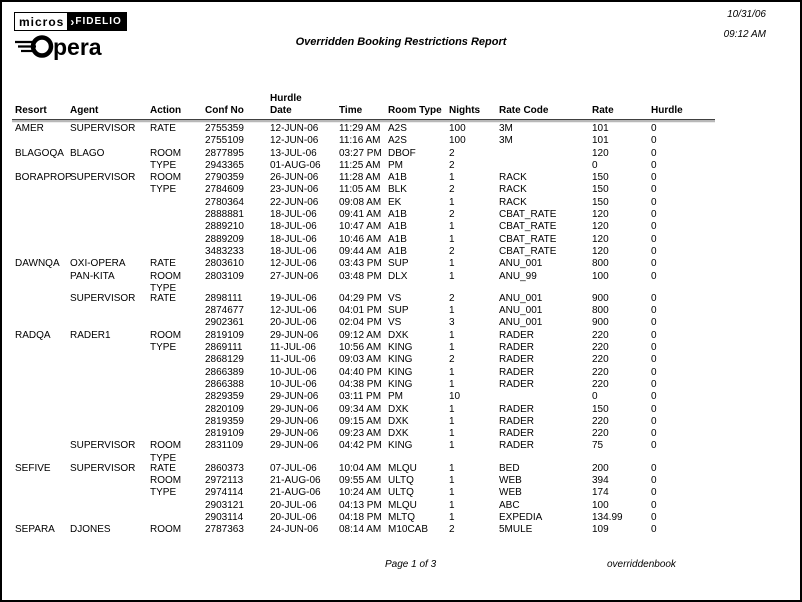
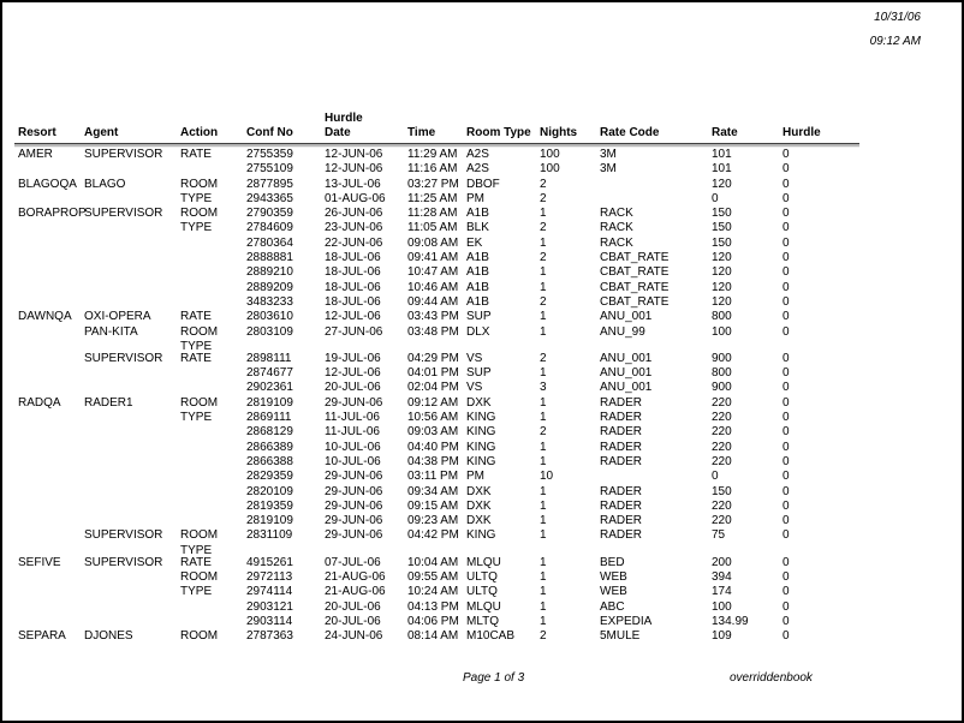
- micros
- ›
- FIDELIO
- pera
- Overridden Booking Restrictions Report
  10/31/06
  09:12 AM
  Hurdle
  Resort
  Agent
  Action
  Conf No
  Date
  Time
  Room Type
  Nights
  Rate Code
  Rate
  Hurdle
  AMER
  SUPERVISOR
  RATE
  2755359
  12-JUN-06
  11:29 AM
  A2S
  100
  3M
  101
  0
  2755109
  12-JUN-06
  11:16 AM
  A2S
  100
  3M
  101
  0
  BLAGOQA
  BLAGO
  ROOM
  2877895
  13-JUL-06
  03:27 PM
  DBOF
  2
  120
  0
  TYPE
  2943365
  01-AUG-06
  11:25 AM
  PM
  2
  0
  0
  BORAPROP
  SUPERVISOR
  ROOM
  2790359
  26-JUN-06
  11:28 AM
  A1B
  1
  RACK
  150
  0
  TYPE
  2784609
  23-JUN-06
  11:05 AM
  BLK
  2
  RACK
  150
  0
  2780364
  22-JUN-06
  09:08 AM
  EK
  1
  RACK
  150
  0
  2888881
  18-JUL-06
  09:41 AM
  A1B
  2
  CBAT_RATE
  120
  0
  2889210
  18-JUL-06
  10:47 AM
  A1B
  1
  CBAT_RATE
  120
  0
  2889209
  18-JUL-06
  10:46 AM
  A1B
  1
  CBAT_RATE
  120
  0
  3483233
  18-JUL-06
  09:44 AM
  A1B
  2
  CBAT_RATE
  120
  0
  DAWNQA
  OXI-OPERA
  RATE
  2803610
  12-JUL-06
  03:43 PM
  SUP
  1
  ANU_001
  800
  0
  PAN-KITA
  ROOM
  2803109
  27-JUN-06
  03:48 PM
  DLX
  1
  ANU_99
  100
  0
  TYPE
  SUPERVISOR
  RATE
  2898111
  19-JUL-06
  04:29 PM
  VS
  2
  ANU_001
  900
  0
  2874677
  12-JUL-06
  04:01 PM
  SUP
  1
  ANU_001
  800
  0
  2902361
  20-JUL-06
  02:04 PM
  VS
  3
  ANU_001
  900
  0
  RADQA
  RADER1
  ROOM
  2819109
  29-JUN-06
  09:12 AM
  DXK
  1
  RADER
  220
  0
  TYPE
  2869111
  11-JUL-06
  10:56 AM
  KING
  1
  RADER
  220
  0
  2868129
  11-JUL-06
  09:03 AM
  KING
  2
  RADER
  220
  0
  2866389
  10-JUL-06
  04:40 PM
  KING
  1
  RADER
  220
  0
  2866388
  10-JUL-06
  04:38 PM
  KING
  1
  RADER
  220
  0
  2829359
  29-JUN-06
  03:11 PM
  PM
  10
  0
  0
  2820109
  29-JUN-06
  09:34 AM
  DXK
  1
  RADER
  150
  0
  2819359
  29-JUN-06
  09:15 AM
  DXK
  1
  RADER
  220
  0
  2819109
  29-JUN-06
  09:23 AM
  DXK
  1
  RADER
  220
  0
  SUPERVISOR
  ROOM
  2831109
  29-JUN-06
  04:42 PM
  KING
  1
  RADER
  75
  0
  TYPE
  SEFIVE
  SUPERVISOR
  RATE
- 2860373
+ 4915261
  07-JUL-06
  10:04 AM
  MLQU
  1
  BED
  200
  0
  ROOM
  2972113
  21-AUG-06
  09:55 AM
  ULTQ
  1
  WEB
  394
  0
  TYPE
  2974114
  21-AUG-06
  10:24 AM
  ULTQ
  1
  WEB
  174
  0
  2903121
  20-JUL-06
  04:13 PM
  MLQU
  1
  ABC
  100
  0
  2903114
  20-JUL-06
- 04:18 PM
+ 04:06 PM
  MLTQ
  1
  EXPEDIA
  134.99
  0
  SEPARA
  DJONES
  ROOM
  2787363
  24-JUN-06
  08:14 AM
  M10CAB
  2
  5MULE
  109
  0
  Page 1 of 3
  overriddenbook
